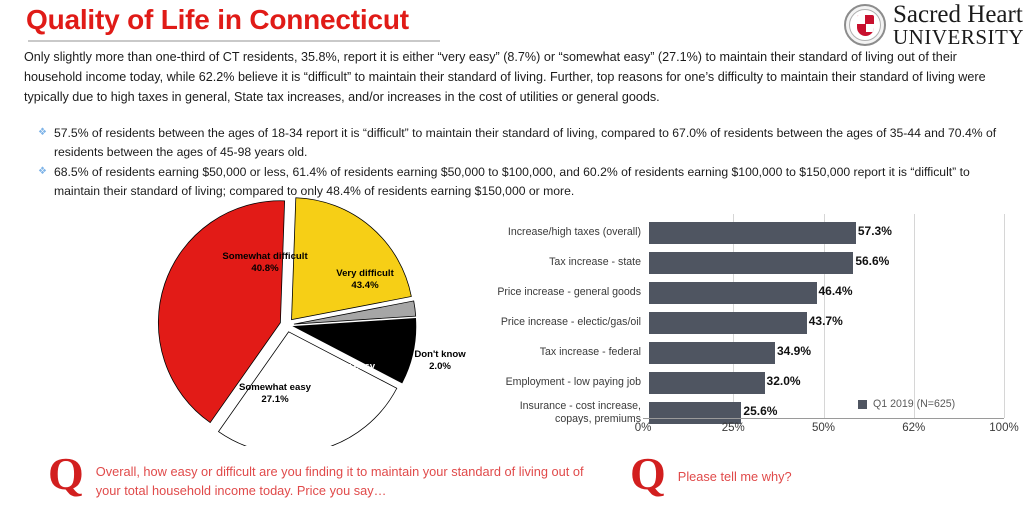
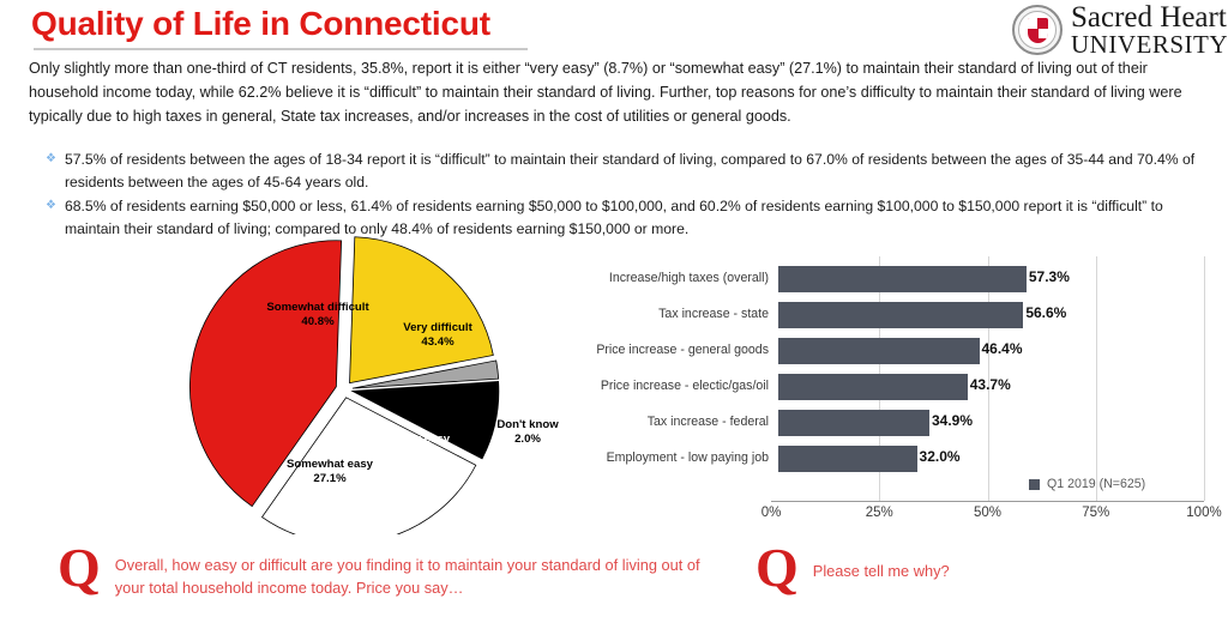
  Quality of Life in Connecticut
  Sacred Heart
  UNIVERSITY
  Only slightly more than one-third of CT residents, 35.8%, report it is either “very easy” (8.7%) or “somewhat easy” (27.1%) to maintain their standard of living out of their household income today, while 62.2% believe it is “difficult” to maintain their standard of living. Further, top reasons for one’s difficulty to maintain their standard of living were typically due to high taxes in general, State tax increases, and/or increases in the cost of utilities or general goods.
  ❖
- 57.5% of residents between the ages of 18-34 report it is “difficult” to maintain their standard of living, compared to 67.0% of residents between the ages of 35-44 and 70.4% of residents between the ages of 45-98 years old.
+ 57.5% of residents between the ages of 18-34 report it is “difficult” to maintain their standard of living, compared to 67.0% of residents between the ages of 35-44 and 70.4% of residents between the ages of 45-64 years old.
  ❖
  68.5% of residents earning $50,000 or less, 61.4% of residents earning $50,000 to $100,000, and 60.2% of residents earning $100,000 to $150,000 report it is “difficult” to maintain their standard of living; compared to only 48.4% of residents earning $150,000 or more.
  Somewhat difficult
  40.8%
  Very difficult
  43.4%
  Very easy
  Somewhat easy
  27.1%
  Don't know
  2.0%
  Increase/high taxes (overall)
  57.3%
  Tax increase - state
  56.6%
  Price increase - general goods
  46.4%
  Price increase - electic/gas/oil
  43.7%
  Tax increase - federal
  34.9%
  Employment - low paying job
  32.0%
- Insurance - cost increase,
- copays, premiums
- 25.6%
  0%
  25%
  50%
- 62%
+ 75%
  100%
  Q1 2019 (N=625)
  Q
  Overall, how easy or difficult are you finding it to maintain your standard of living out of your total household income today. Price you say…
  Q
  Please tell me why?
